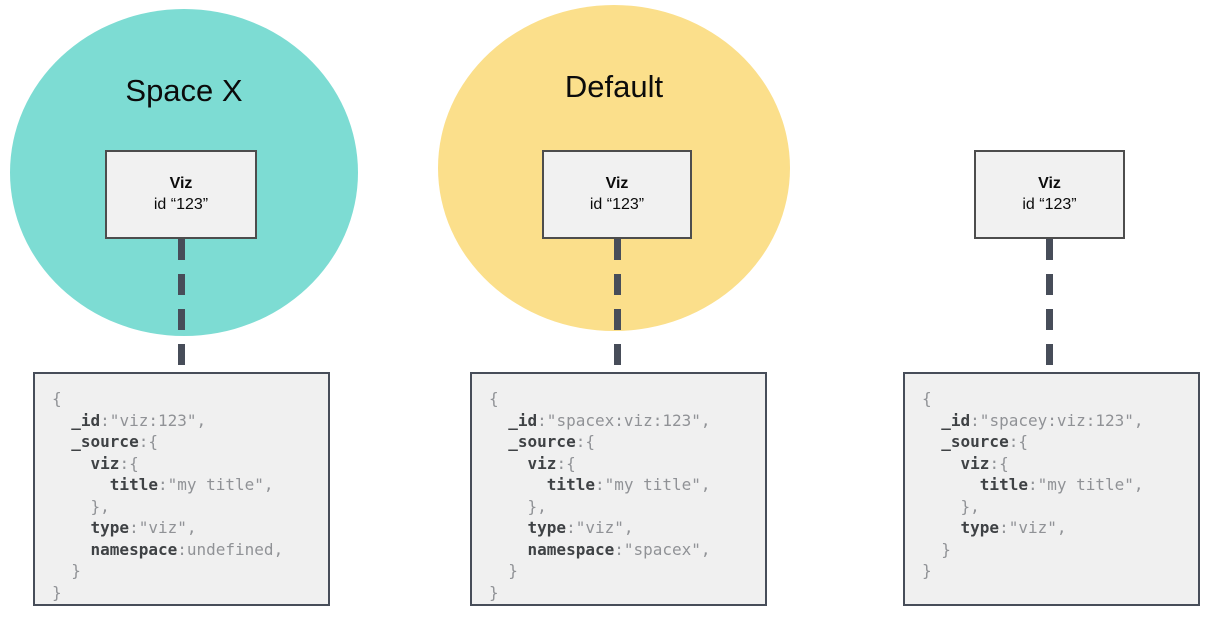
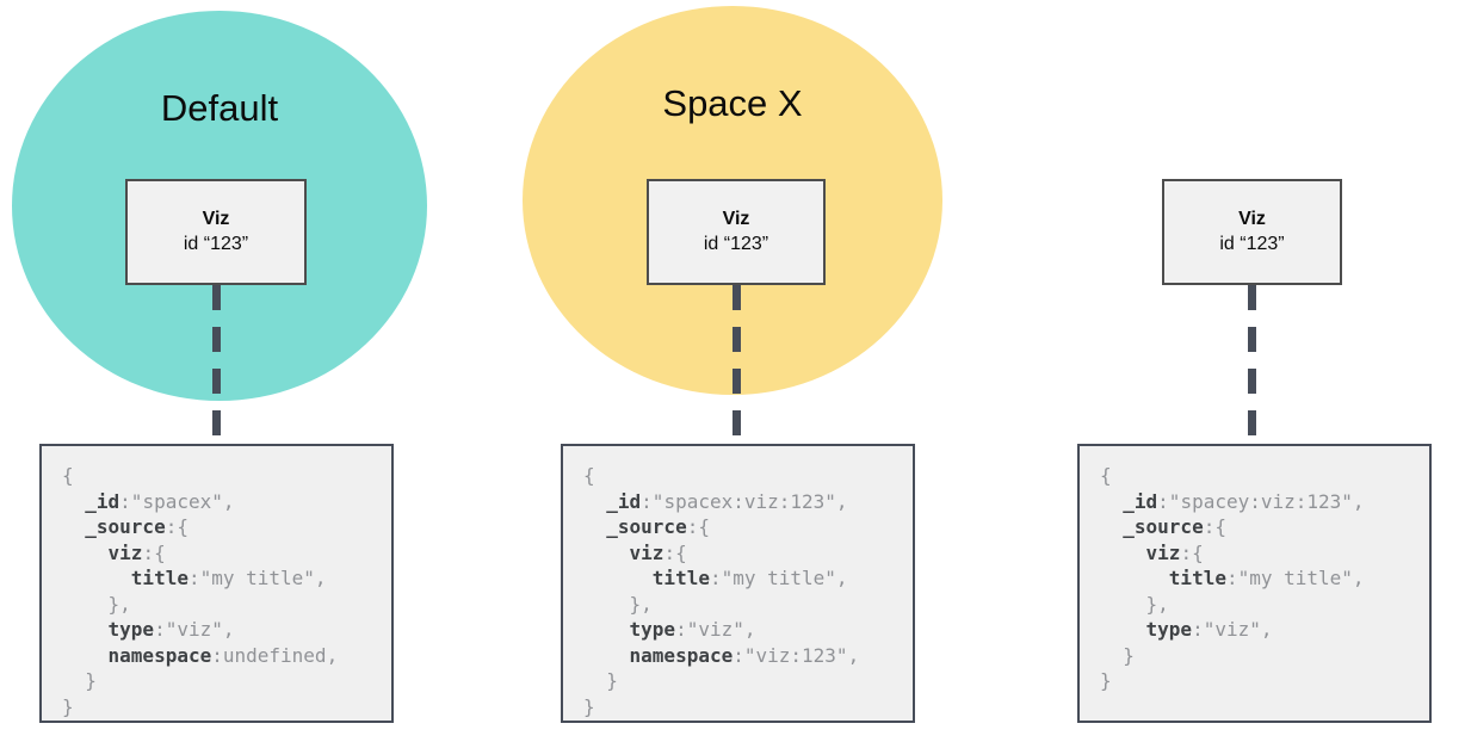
- Space X
+ Default
  Viz
  id “123”
  {
- _id:"viz:123",
+ _id:"spacex",
  _source:{
  viz:{
  title:"my title",
  },
  type:"viz",
  namespace:undefined,
  }
  }
- Default
+ Space X
  Viz
  id “123”
  {
  _id:"spacex:viz:123",
  _source:{
  viz:{
  title:"my title",
  },
  type:"viz",
- namespace:"spacex",
+ namespace:"viz:123",
  }
  }
  Viz
  id “123”
  {
  _id:"spacey:viz:123",
  _source:{
  viz:{
  title:"my title",
  },
  type:"viz",
  }
  }
